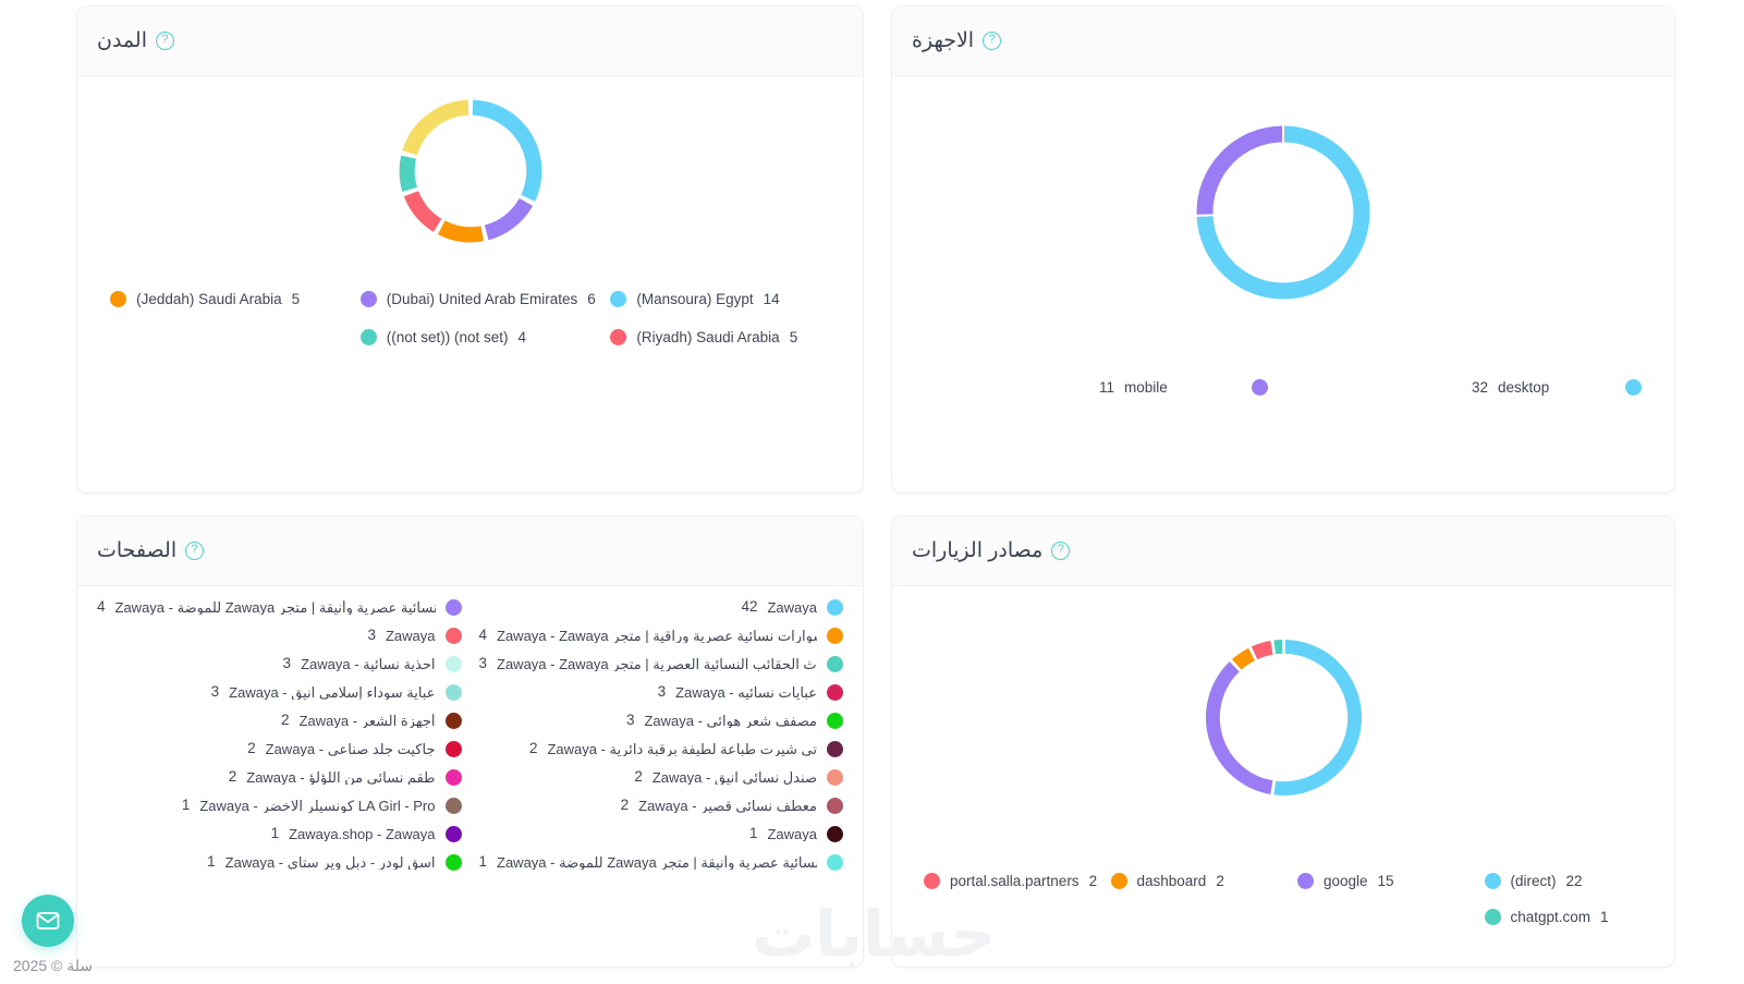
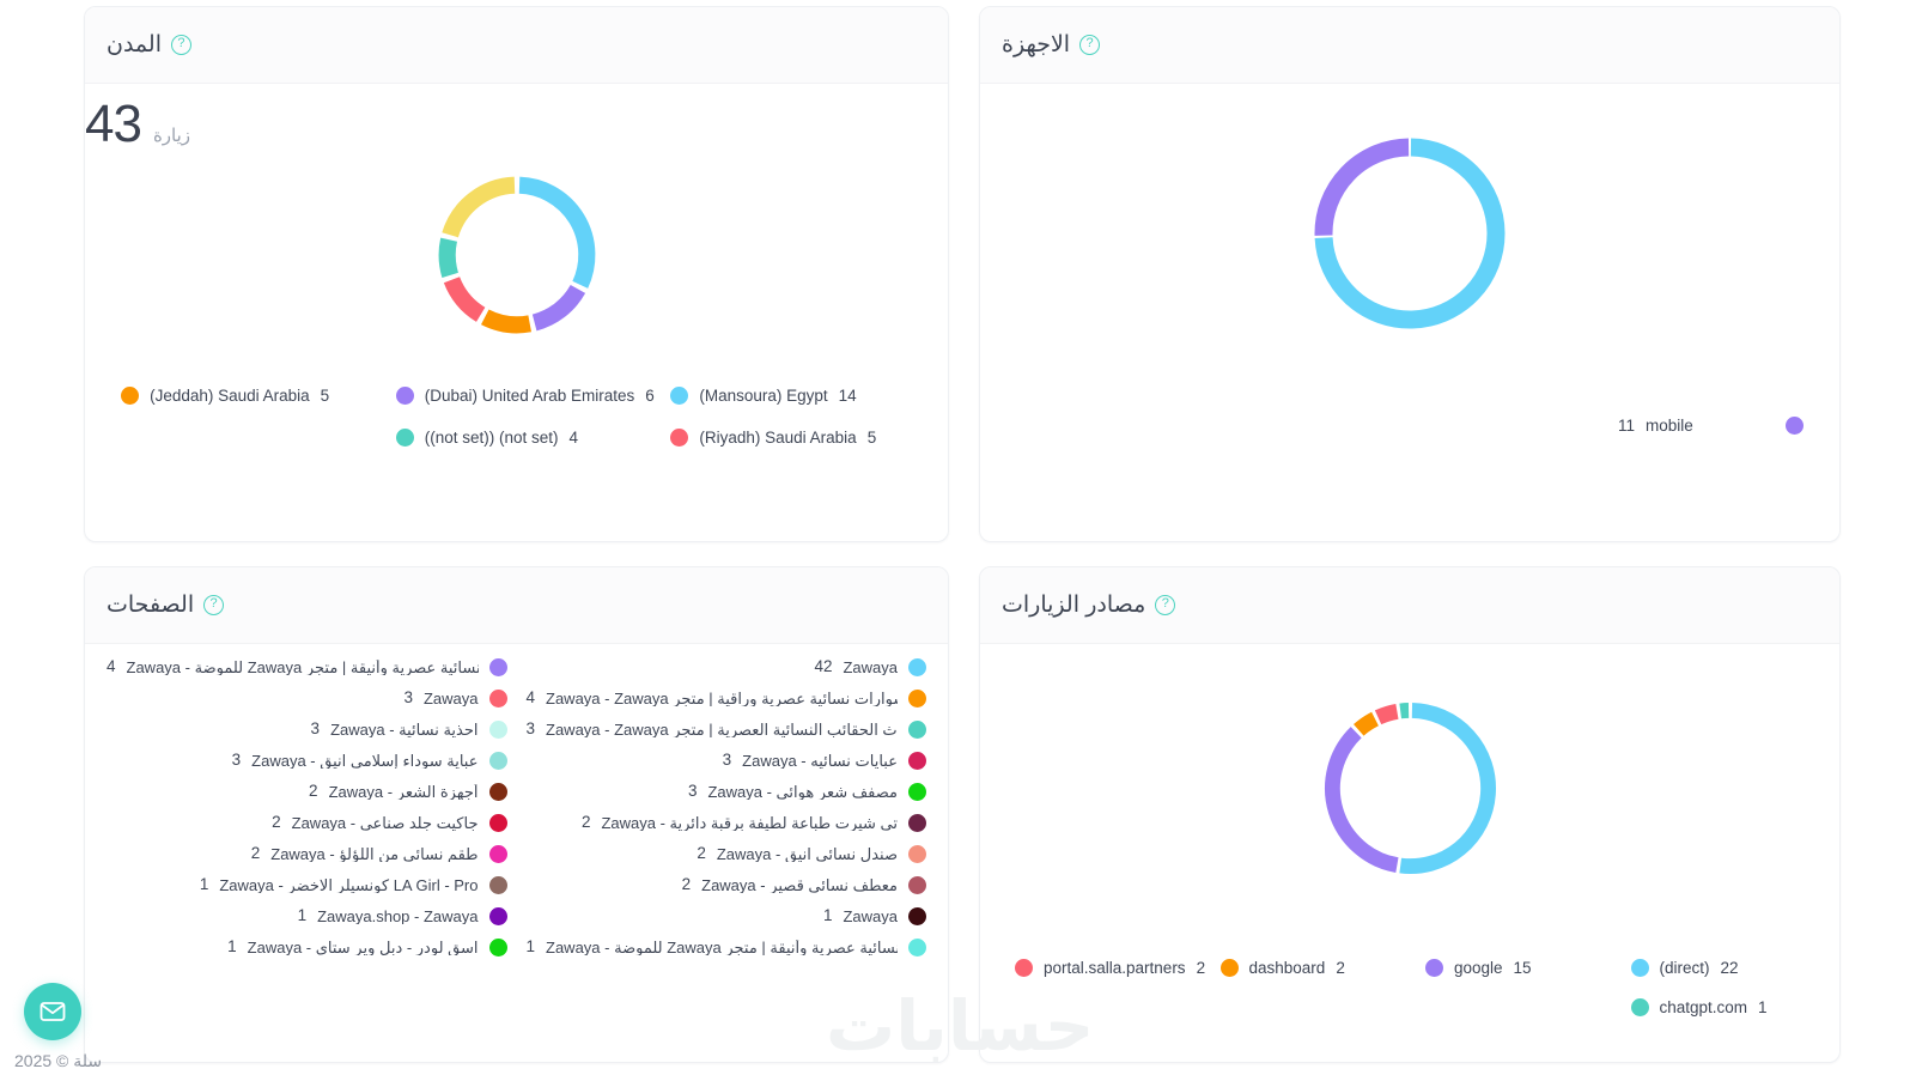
  ?
  الاجهزة
- desktop
- 32
  mobile
  11
  ?
  المدن
+ 43
+ زيارة
  (Mansoura) Egypt
  14
  (Dubai) United Arab Emirates
  6
  (Jeddah) Saudi Arabia
  5
  (Riyadh) Saudi Arabia
  5
  ((not set)) (not set)
  4
  ?
  مصادر الزيارات
  (direct)
  22
  google
  15
  dashboard
  2
  portal.salla.partners
  2
  chatgpt.com
  1
  ?
  الصفحات
  Zawaya
  42
  Zawaya - للموضة Zawaya سائية عصرية وأنيقة | متجر
  4
  Zawaya - Zawaya وارات نسائية عصرية وراقية | متجر
  4
  Zawaya
  3
  Zawaya - Zawaya ث الحقائب النسائية العصرية | متجر
  3
  Zawaya - احذية نسائية
  3
  Zawaya - عبايات نسائيه
  3
  Zawaya - عباية سوداء إسلامي انيق
  3
  Zawaya - مصفف شعر هوائي
  3
  Zawaya - أجهزة الشعر
  2
  Zawaya - تي شيرت طباعة لطيفة برقبة دائرية
  2
  Zawaya - جاكيت جلد صناعي
  2
  Zawaya - صندل نسائي انيق
  2
  Zawaya - طقم نسائي من اللؤلؤ
  2
  Zawaya - معطف نسائي قصير
  2
  Zawaya - كونسيلر الاخضر LA Girl - Pro
  1
  Zawaya
  1
  Zawaya.shop - Zawaya
  1
  Zawaya - للموضة Zawaya سائية عصرية وأنيقة | متجر
  1
  Zawaya - اسق لودر - دبل وير ستاي
  1
  سلة © 2025
